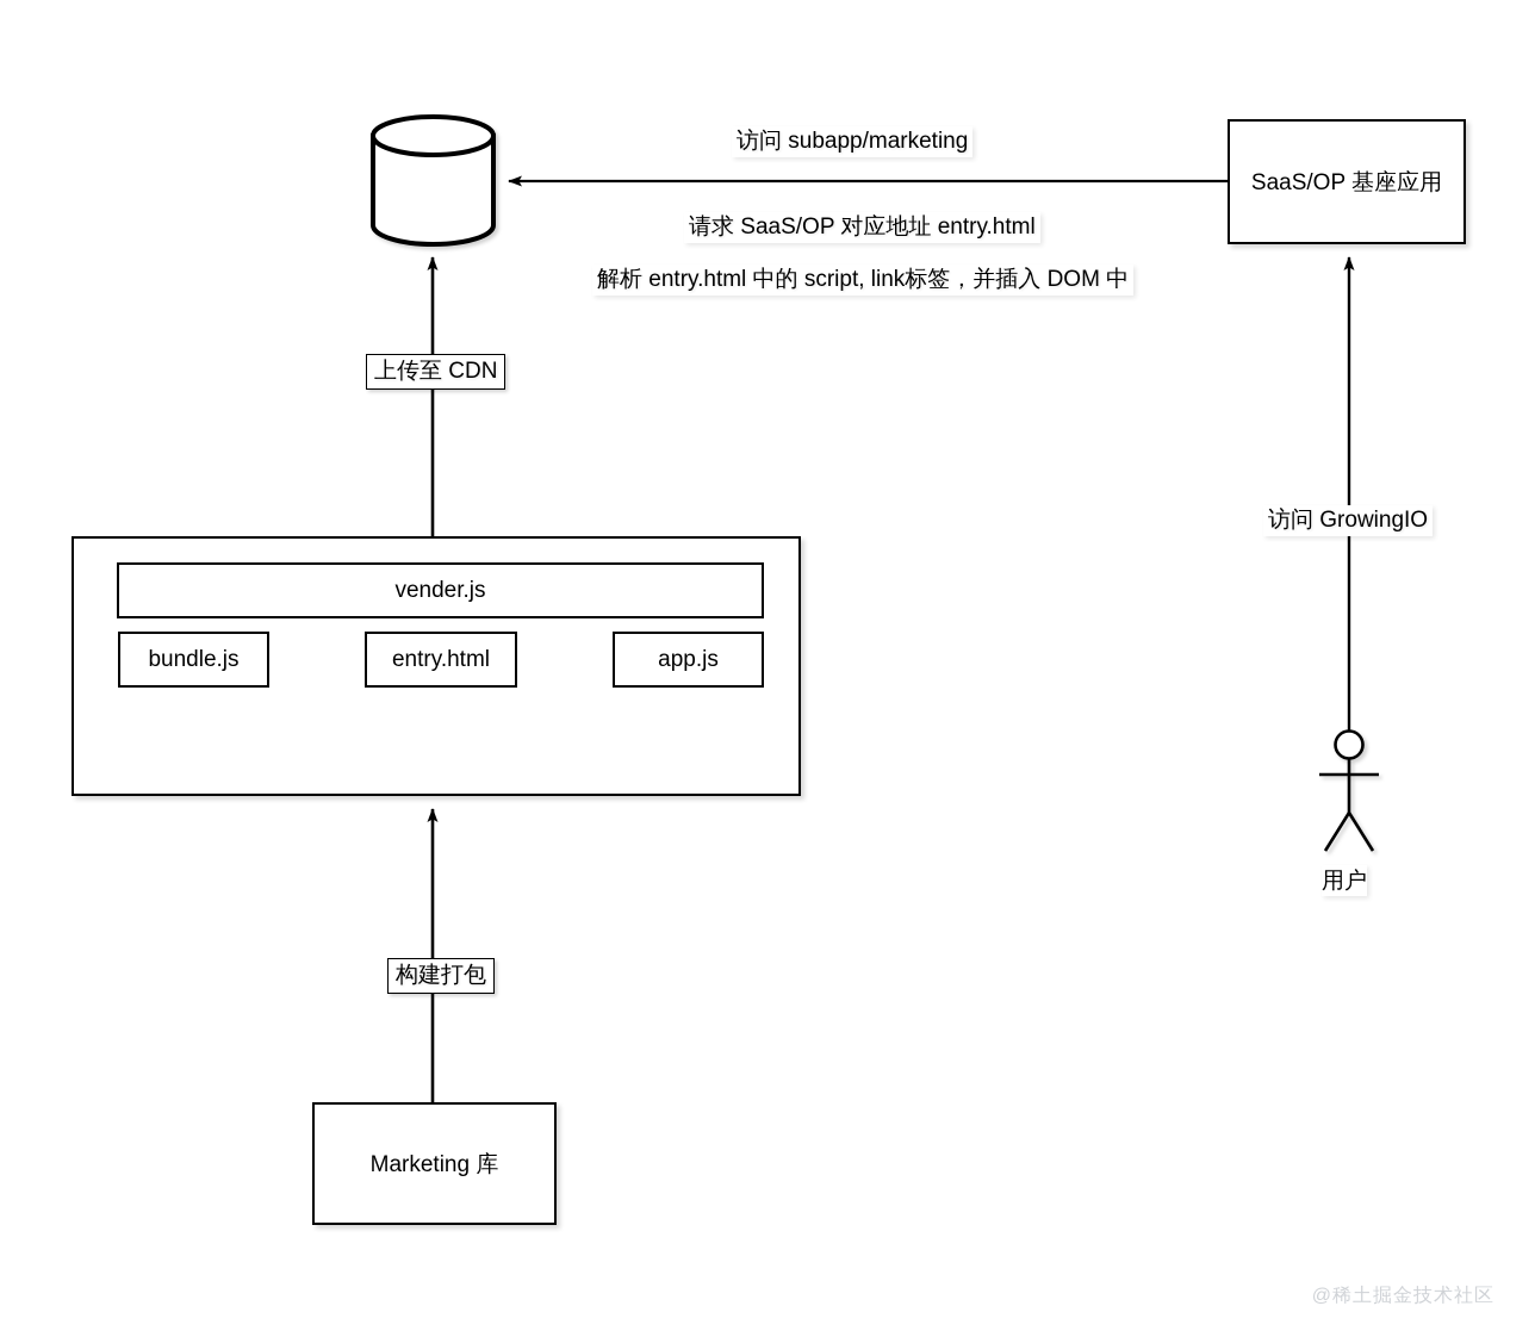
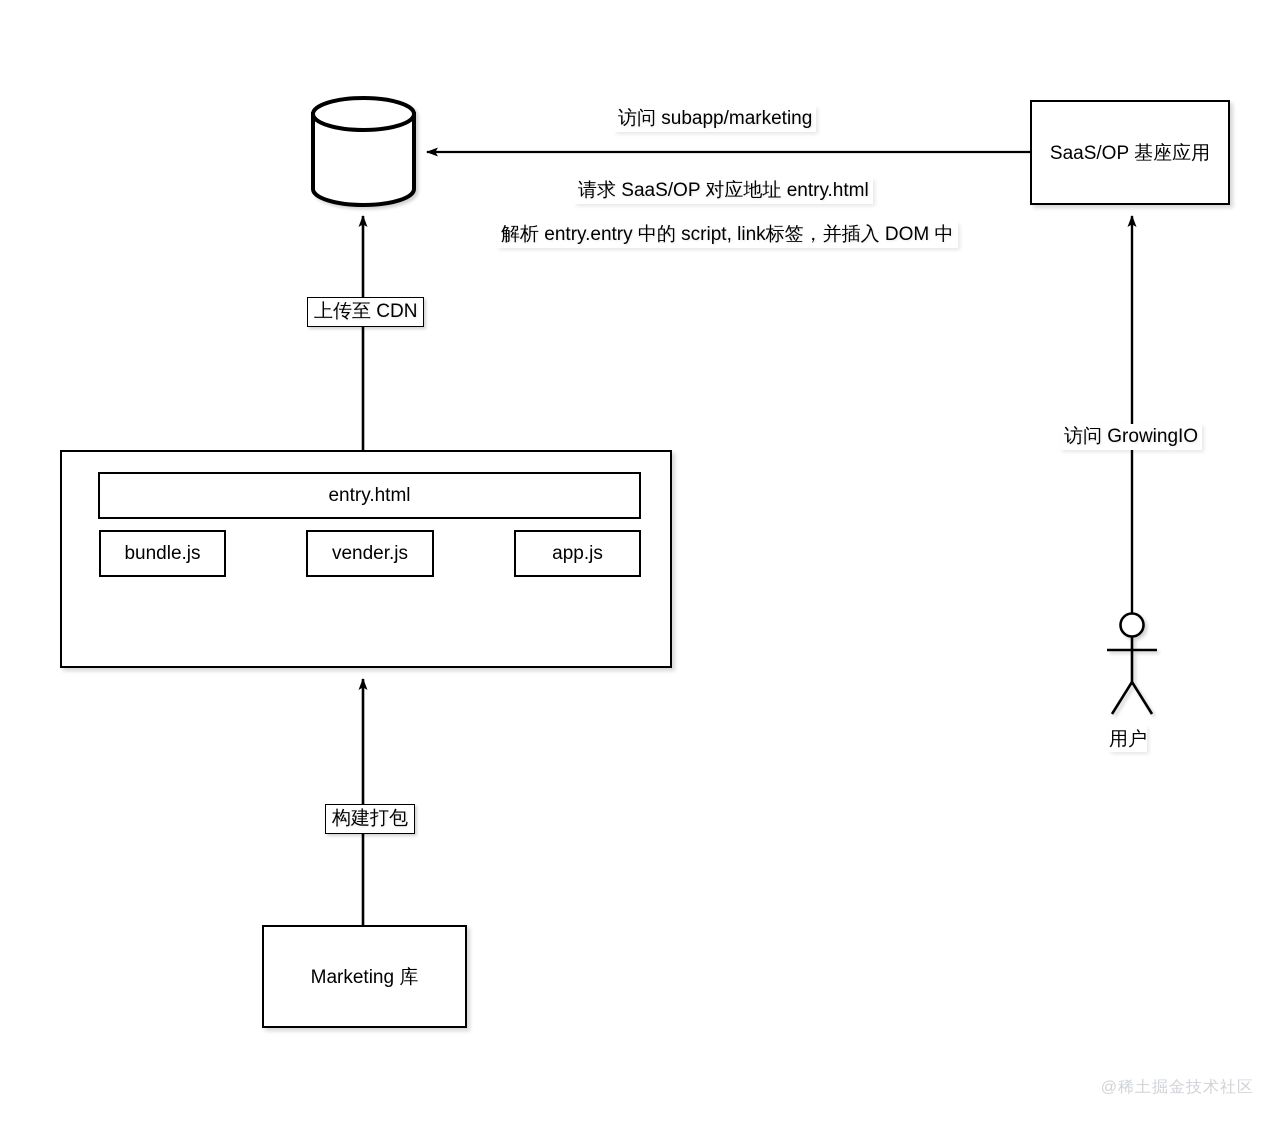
  SaaS/OP 基座应用
- vender.js
+ entry.html
  bundle.js
- entry.html
+ vender.js
  app.js
  Marketing 库
  访问 subapp/marketing
  请求 SaaS/OP 对应地址 entry.html
- 解析 entry.html 中的 script, link标签，并插入 DOM 中
+ 解析 entry.entry 中的 script, link标签，并插入 DOM 中
  上传至 CDN
  构建打包
  访问 GrowingIO
  用户
  @稀土掘金技术社区
